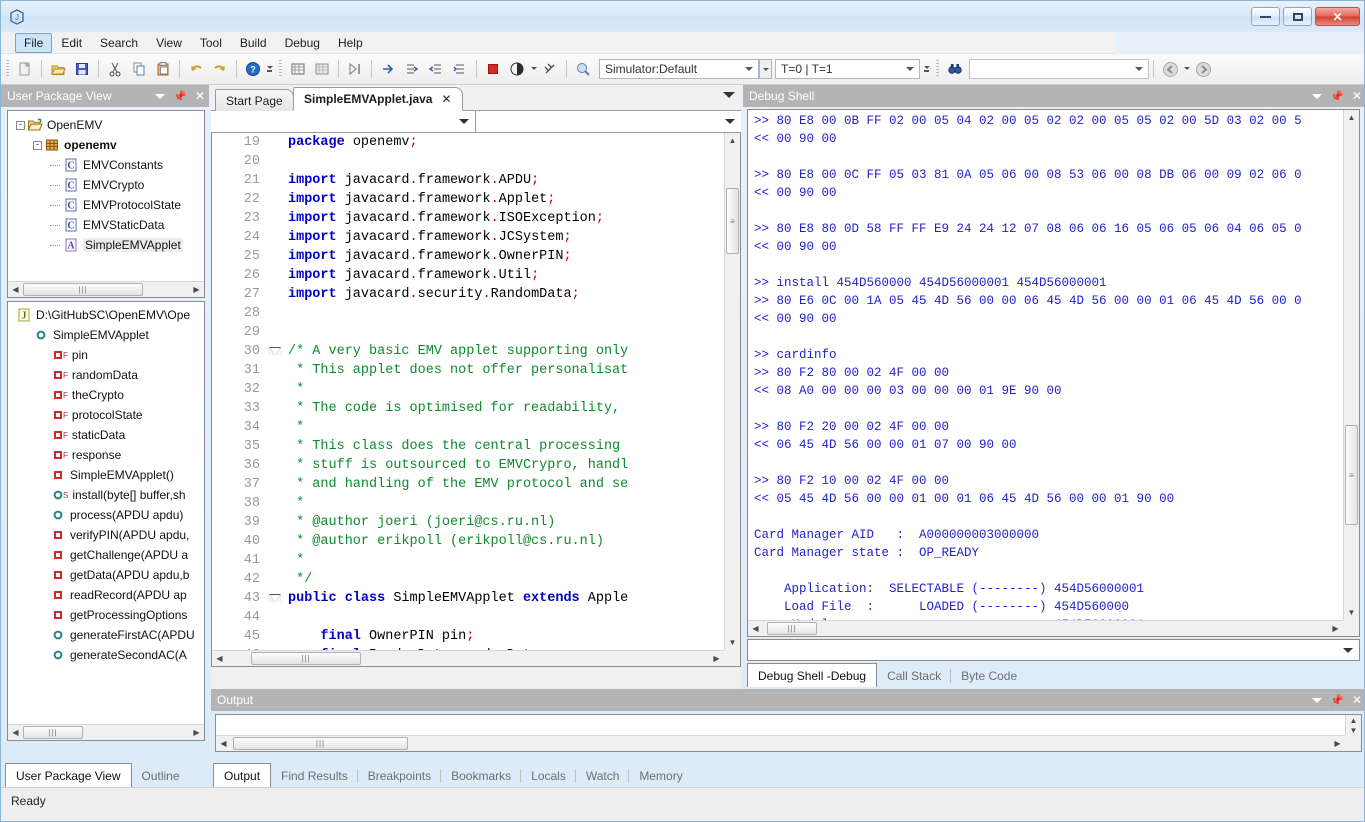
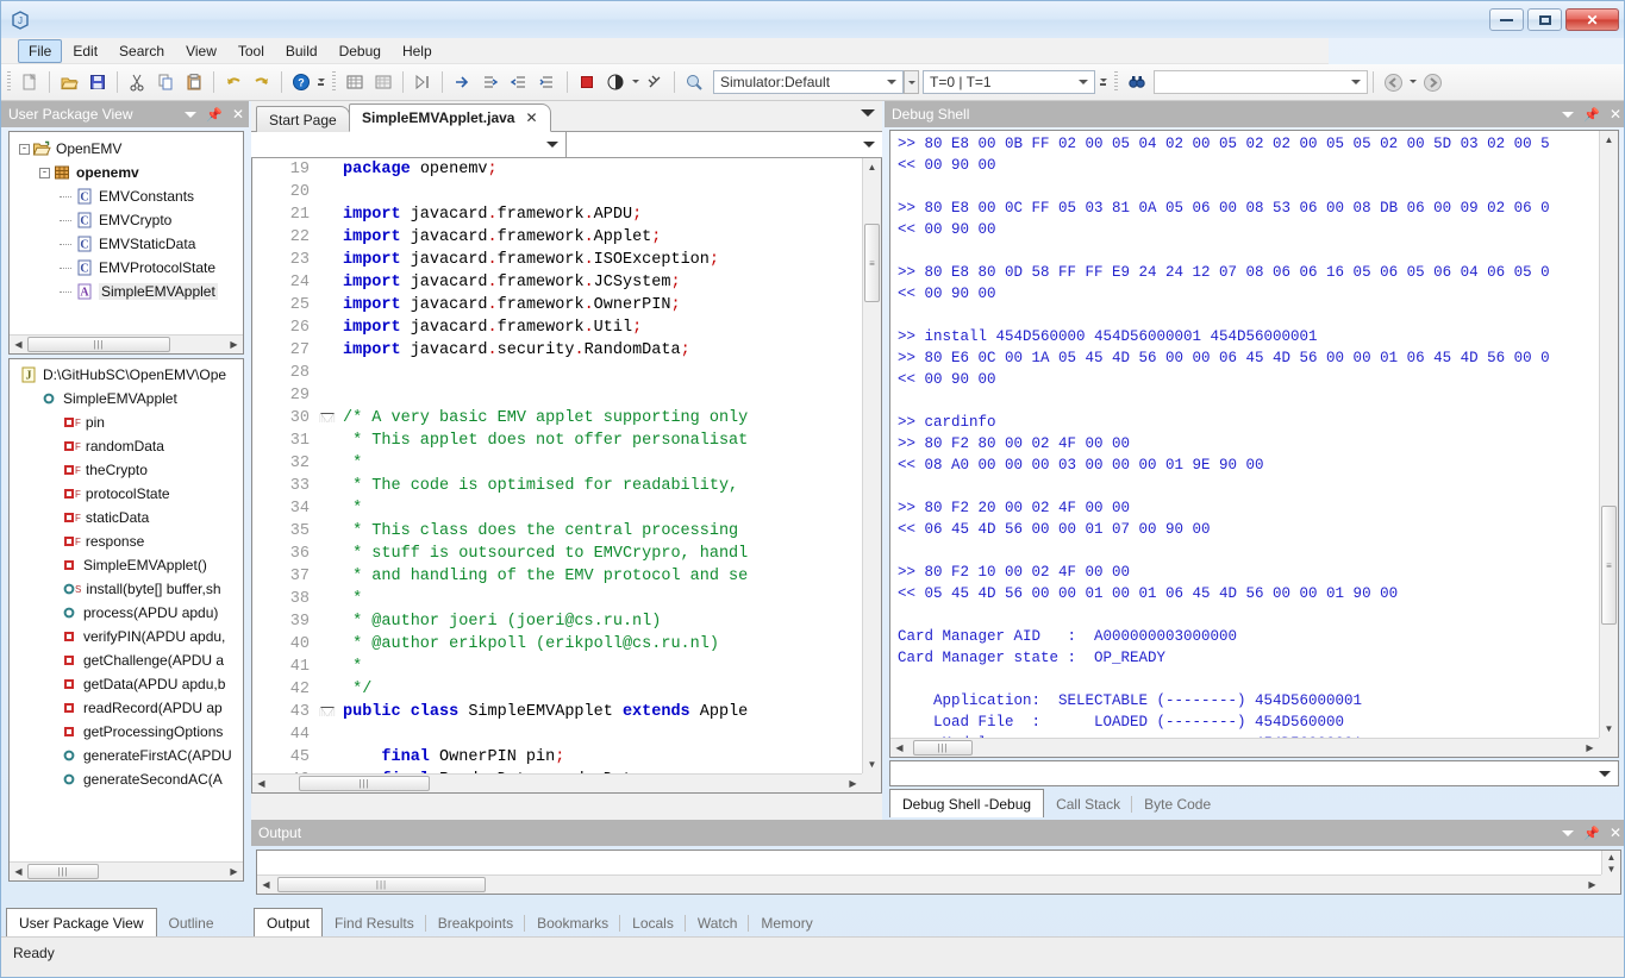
  J
  ✕
  File
  Edit
  Search
  View
  Tool
  Build
  Debug
  Help
  ?
  Simulator:Default
  T=0 | T=1
  User Package View
  📌
  ✕
  -
  OpenEMV
  -
  openemv
  C
  EMVConstants
  C
  EMVCrypto
  C
- EMVProtocolState
+ EMVStaticData
  C
- EMVStaticData
+ EMVProtocolState
  A
  SimpleEMVApplet
  ◀
  |||
  ▶
  J
  D:\GitHubSC\OpenEMV\Ope
  SimpleEMVApplet
  F
  pin
  F
  randomData
  F
  theCrypto
  F
  protocolState
  F
  staticData
  F
  response
  SimpleEMVApplet()
  S
  install(byte[] buffer,sh
  process(APDU apdu)
  verifyPIN(APDU apdu,
  getChallenge(APDU a
  getData(APDU apdu,b
  readRecord(APDU ap
  getProcessingOptions
  generateFirstAC(APDU
  generateSecondAC(A
  ◀
  |||
  ▶
  Start Page
  SimpleEMVApplet.java
  ✕
  19
  package openemv;
  20
  21
  import javacard.framework.APDU;
  22
  import javacard.framework.Applet;
  23
  import javacard.framework.ISOException;
  24
  import javacard.framework.JCSystem;
  25
  import javacard.framework.OwnerPIN;
  26
  import javacard.framework.Util;
  27
  import javacard.security.RandomData;
  28
  29
  30
  /* A very basic EMV applet supporting only
  31
  * This applet does not offer personalisat
  32
  *
  33
  * The code is optimised for readability,
  34
  *
  35
  * This class does the central processing
  36
  * stuff is outsourced to EMVCrypro, handl
  37
  * and handling of the EMV protocol and se
  38
  *
  39
  * @author joeri (joeri@cs.ru.nl)
  40
  * @author erikpoll (erikpoll@cs.ru.nl)
  41
  *
  42
  */
  43
  public class SimpleEMVApplet extends Apple
  44
  45
  final OwnerPIN pin;
  ▲
  ≡
  ▼
  ◀
  |||
  ▶
  Debug Shell
  📌
  ✕
  >> 80 E8 00 0B FF 02 00 05 04 02 00 05 02 02 00 05 05 02 00 5D 03 02 00 5
  << 00 90 00
  >> 80 E8 00 0C FF 05 03 81 0A 05 06 00 08 53 06 00 08 DB 06 00 09 02 06 0
  << 00 90 00
  >> 80 E8 80 0D 58 FF FF E9 24 24 12 07 08 06 06 16 05 06 05 06 04 06 05 0
  << 00 90 00
  >> install 454D560000 454D56000001 454D56000001
  >> 80 E6 0C 00 1A 05 45 4D 56 00 00 06 45 4D 56 00 00 01 06 45 4D 56 00 0
  << 00 90 00
  >> cardinfo
  >> 80 F2 80 00 02 4F 00 00
  << 08 A0 00 00 00 03 00 00 00 01 9E 90 00
  >> 80 F2 20 00 02 4F 00 00
  << 06 45 4D 56 00 00 01 07 00 90 00
  >> 80 F2 10 00 02 4F 00 00
  << 05 45 4D 56 00 00 01 00 01 06 45 4D 56 00 00 01 90 00
  Card Manager AID : A000000003000000
  Card Manager state : OP_READY
  Application: SELECTABLE (--------) 454D56000001
  Load File : LOADED (--------) 454D560000
  ▲
  ≡
  ▼
  ◀
  |||
  ▶
  Debug Shell -Debug
  Call Stack
  Byte Code
  Output
  📌
  ✕
  ▲
  ▼
  ◀
  |||
  ▶
  User Package View
  Outline
  Output
  Find Results
  Breakpoints
  Bookmarks
  Locals
  Watch
  Memory
  Ready
